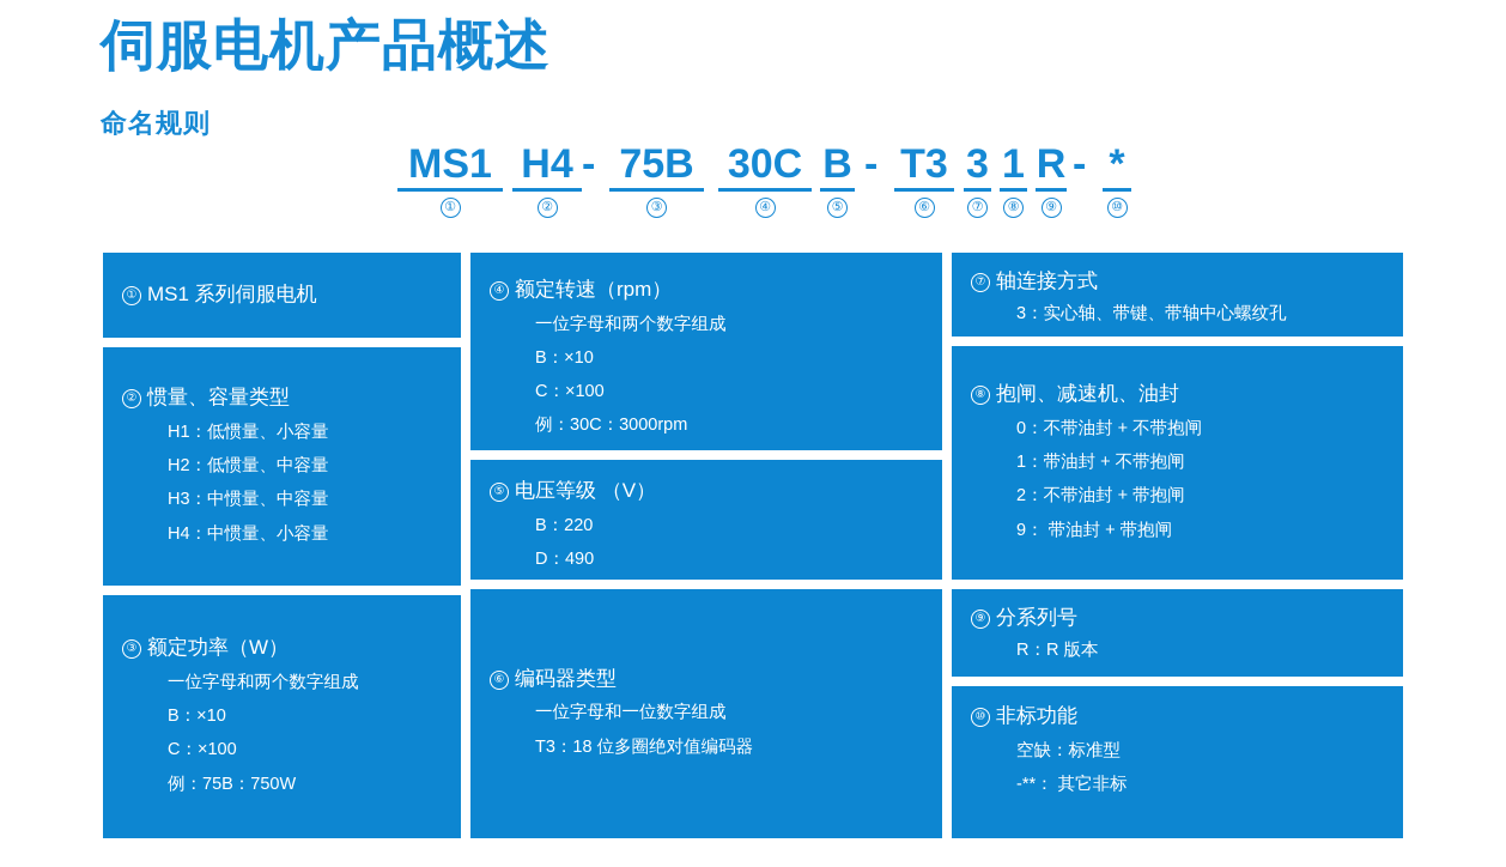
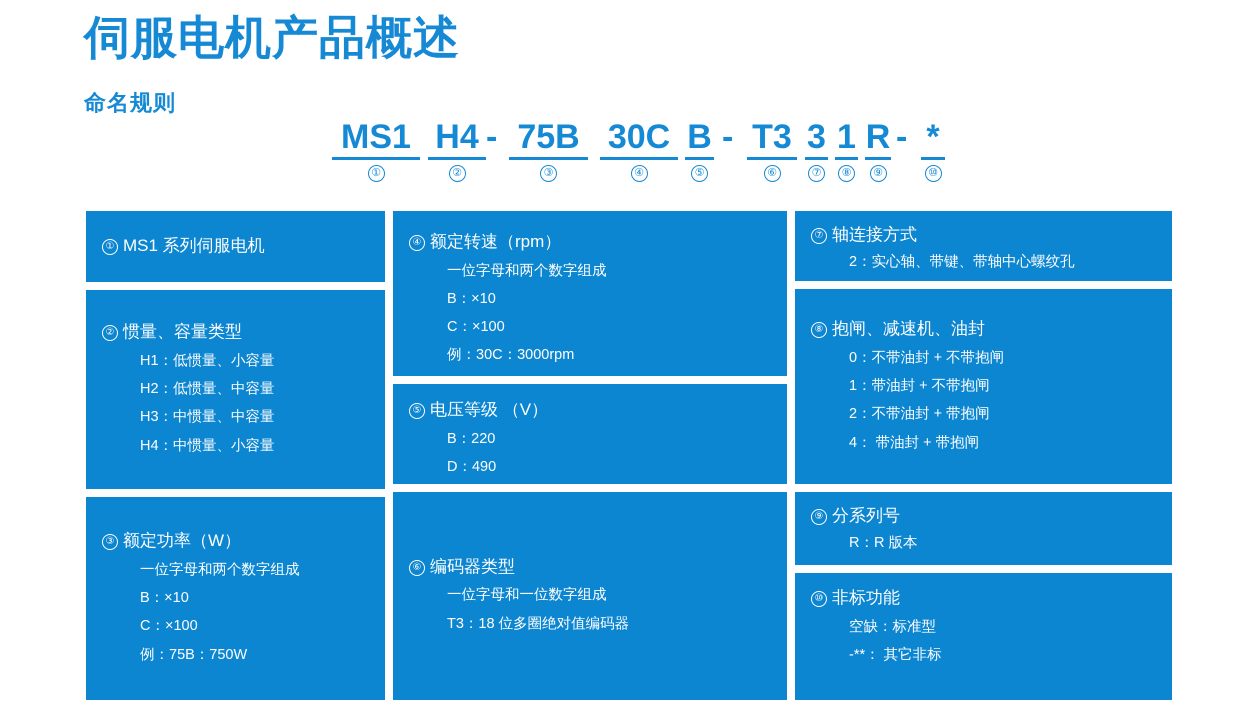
  伺服电机产品概述
  命名规则
  MS1
  ①
  H4
  ②
  -
  75B
  ③
  30C
  ④
  B
  ⑤
  -
  T3
  ⑥
  3
  ⑦
  1
  ⑧
  R
  ⑨
  -
  *
  ⑩
  ① MS1 系列伺服电机
  ② 惯量、容量类型
  H1：低惯量、小容量
  H2：低惯量、中容量
  H3：中惯量、中容量
  H4：中惯量、小容量
  ③ 额定功率（W）
  一位字母和两个数字组成
  B：×10
  C：×100
  例：75B：750W
  ④ 额定转速（rpm）
  一位字母和两个数字组成
  B：×10
  C：×100
  例：30C：3000rpm
  ⑤ 电压等级 （V）
  B：220
  D：490
  ⑥ 编码器类型
  一位字母和一位数字组成
  T3：18 位多圈绝对值编码器
  ⑦ 轴连接方式
- 3：实心轴、带键、带轴中心螺纹孔
+ 2：实心轴、带键、带轴中心螺纹孔
  ⑧ 抱闸、减速机、油封
  0：不带油封 + 不带抱闸
  1：带油封 + 不带抱闸
  2：不带油封 + 带抱闸
- 9： 带油封 + 带抱闸
+ 4： 带油封 + 带抱闸
  ⑨ 分系列号
  R：R 版本
  ⑩ 非标功能
  空缺：标准型
  -**： 其它非标
